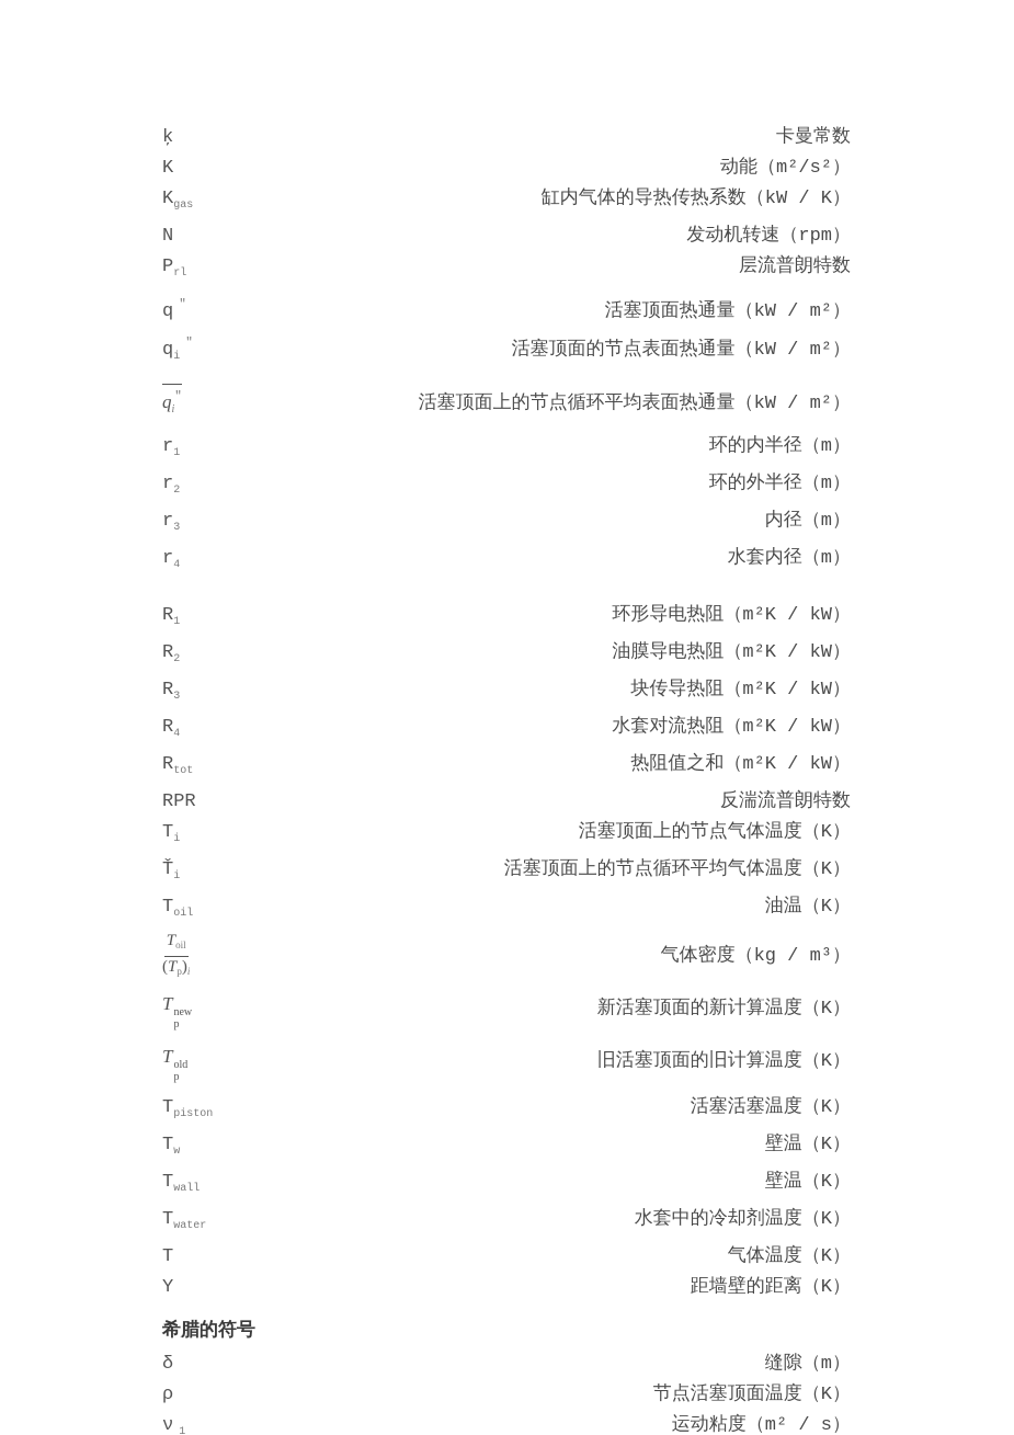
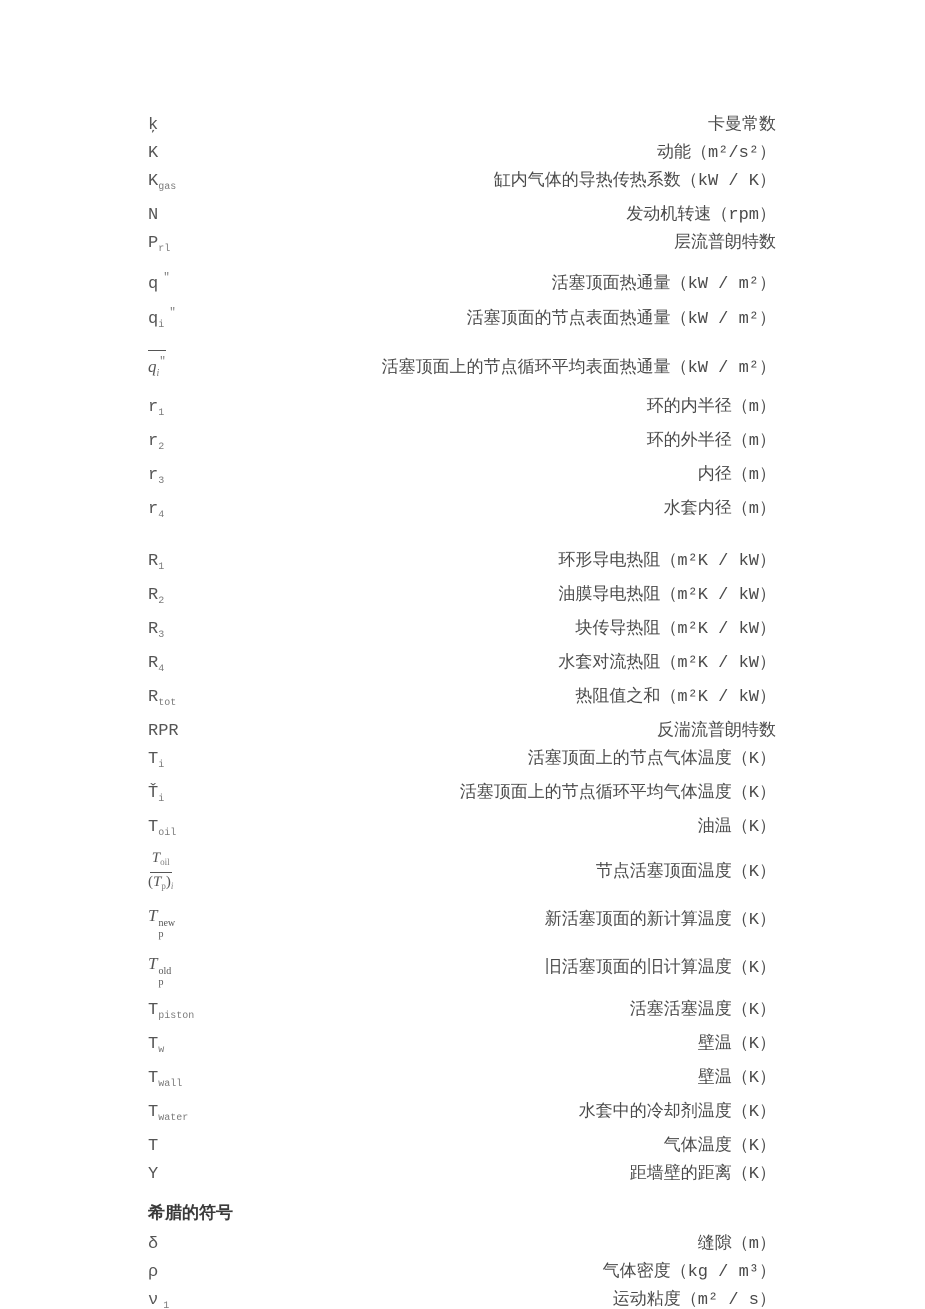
  ķ
  卡曼常数
  K
  动能（m²/s²）
  Kgas
  缸内气体的导热传热系数（kW / K）
  N
  发动机转速（rpm）
  Prl
  层流普朗特数
  q ″
  活塞顶面热通量（kW / m²）
  qi″
  活塞顶面的节点表面热通量（kW / m²）
  qi″
  活塞顶面上的节点循环平均表面热通量（kW / m²）
  r1
  环的内半径（m）
  r2
  环的外半径（m）
  r3
  内径（m）
  r4
  水套内径（m）
  R1
  环形导电热阻（m²K / kW）
  R2
  油膜导电热阻（m²K / kW）
  R3
  块传导热阻（m²K / kW）
  R4
  水套对流热阻（m²K / kW）
  Rtot
  热阻值之和（m²K / kW）
  RPR
  反湍流普朗特数
  Ti
  活塞顶面上的节点气体温度（K）
  Ťi
  活塞顶面上的节点循环平均气体温度（K）
  Toil
  油温（K）
  Toil
  (Tp)i
- 气体密度（kg / m³）
+ 节点活塞顶面温度（K）
  T
  new
  p
  新活塞顶面的新计算温度（K）
  T
  old
  p
  旧活塞顶面的旧计算温度（K）
  Tpiston
  活塞活塞温度（K）
  Tw
  壁温（K）
  Twall
  壁温（K）
  Twater
  水套中的冷却剂温度（K）
  T
  气体温度（K）
  Y
  距墙壁的距离（K）
  希腊的符号
  δ
  缝隙（m）
  ρ
- 节点活塞顶面温度（K）
+ 气体密度（kg / m³）
  ν 1
  运动粘度（m² / s）
